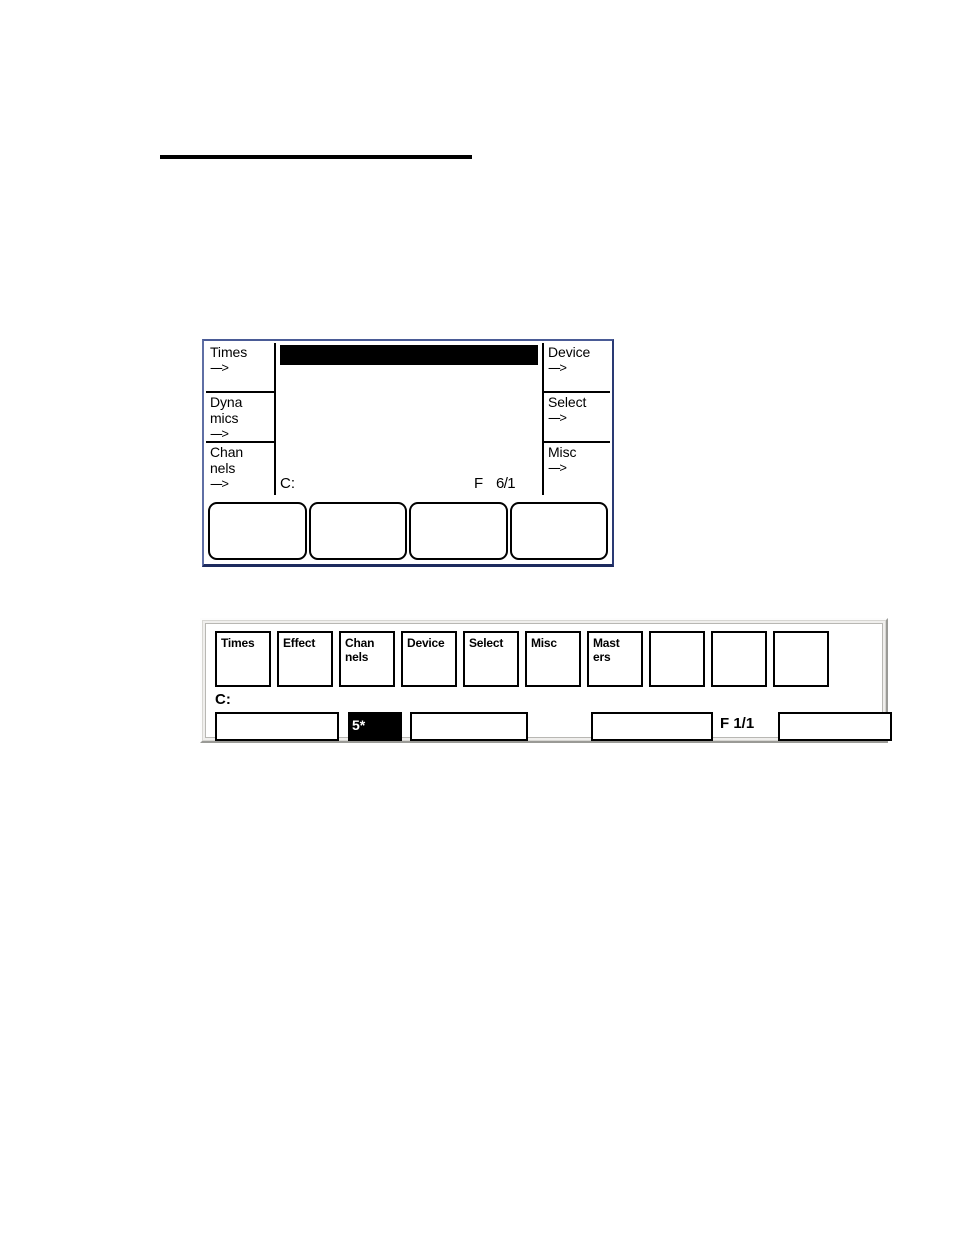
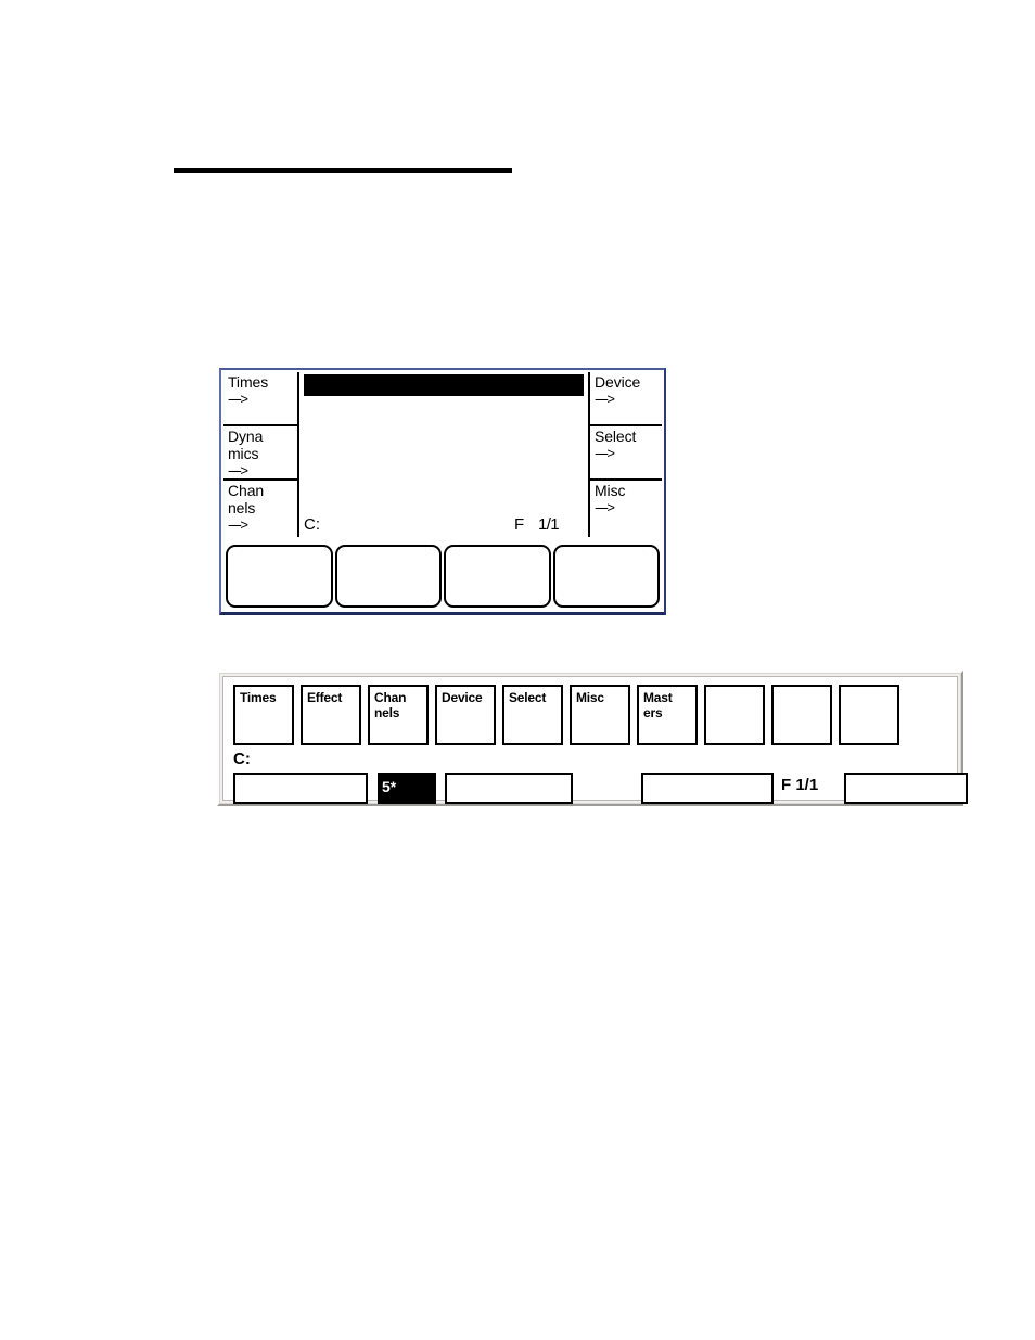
  Times
  ---->
  Dyna
  mics
  ---->
  Chan
  nels
  ---->
  Device
  ---->
  Select
  ---->
  Misc
  ---->
  C:
  F
- 6/1
+ 1/1
  Times
  Effect
  Chan
  nels
  Device
  Select
  Misc
  Mast
  ers
  C:
  5*
  F 1/1
